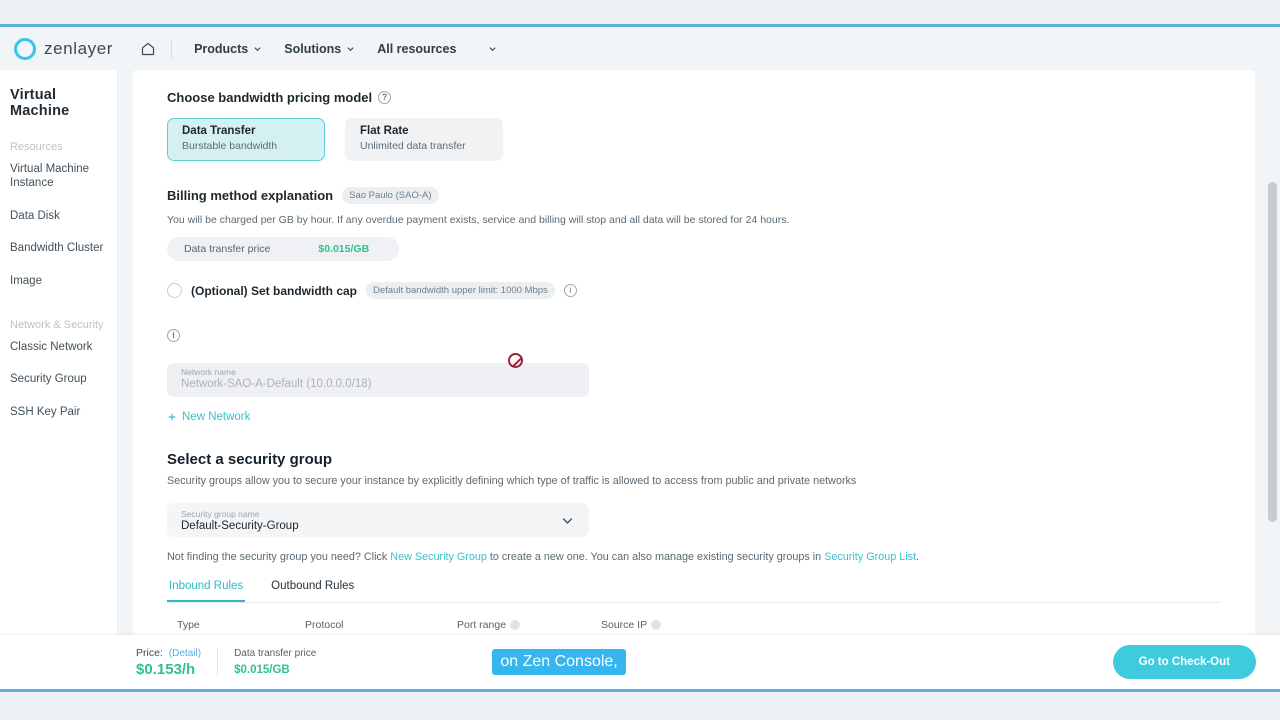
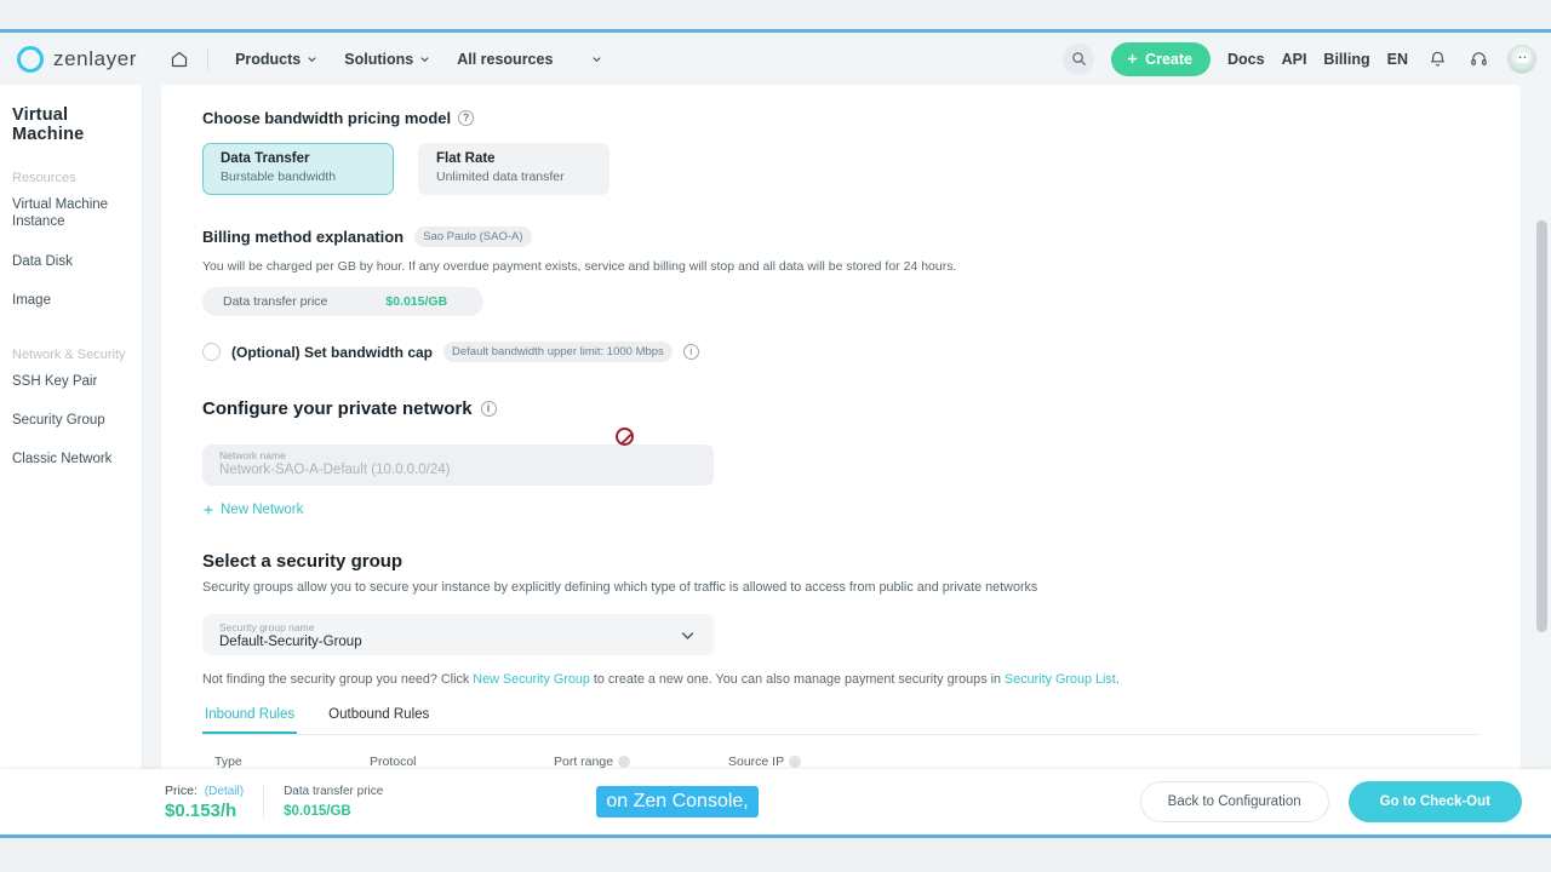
  zenlayer
  Products
  Solutions
  All resources
+ Create
+ Docs
+ API
+ Billing
+ EN
  Virtual Machine
  Resources
  Virtual Machine Instance
  Data Disk
- Bandwidth Cluster
  Image
  Network & Security
- Classic Network
+ SSH Key Pair
  Security Group
- SSH Key Pair
+ Classic Network
  Choose bandwidth pricing model
  ?
  Data Transfer
  Burstable bandwidth
  Flat Rate
  Unlimited data transfer
  Billing method explanation
  Sao Paulo (SAO-A)
  You will be charged per GB by hour. If any overdue payment exists, service and billing will stop and all data will be stored for 24 hours.
  Data transfer price
  $0.015/GB
  (Optional) Set bandwidth cap
  Default bandwidth upper limit: 1000 Mbps
  i
+ Configure your private network
  i
  Network name
- Network-SAO-A-Default (10.0.0.0/18)
+ Network-SAO-A-Default (10.0.0.0/24)
  New Network
  Select a security group
  Security groups allow you to secure your instance by explicitly defining which type of traffic is allowed to access from public and private networks
  Security group name
  Default-Security-Group
- Not finding the security group you need? Click New Security Group to create a new one. You can also manage existing security groups in Security Group List.
+ Not finding the security group you need? Click New Security Group to create a new one. You can also manage payment security groups in Security Group List.
  Inbound Rules
  Outbound Rules
  Type
  Protocol
  Port range
  Source IP
  Price:
  (Detail)
  $0.153/h
  Data transfer price
  $0.015/GB
  on Zen Console,
+ Back to Configuration
  Go to Check-Out
